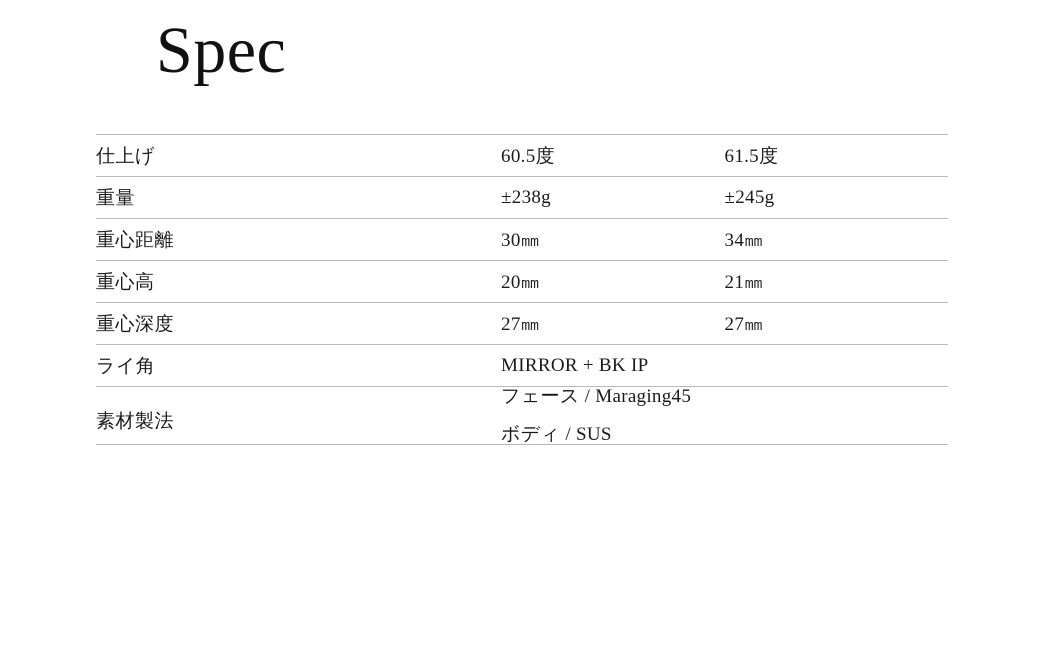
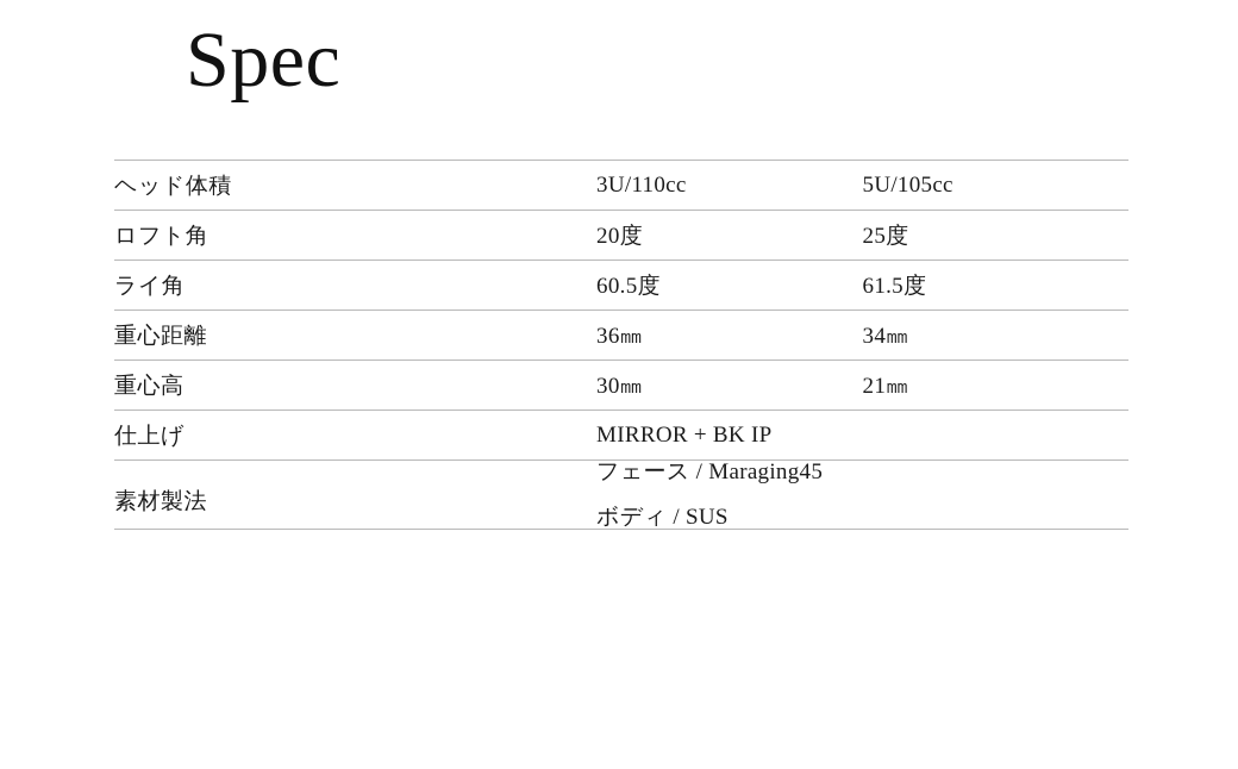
  Spec
+ ヘッド体積	3U/110cc	5U/105cc
+ ロフト角	20度	25度
- 仕上げ	60.5度	61.5度
+ ライ角	60.5度	61.5度
- 重量	±238g	±245g
- 重心距離	30㎜	34㎜
+ 重心距離	36㎜	34㎜
- 重心高	20㎜	21㎜
+ 重心高	30㎜	21㎜
- 重心深度	27㎜	27㎜
- ライ角	MIRROR + BK IP
+ 仕上げ	MIRROR + BK IP
  素材製法	フェース / Maraging45 ボディ / SUS
